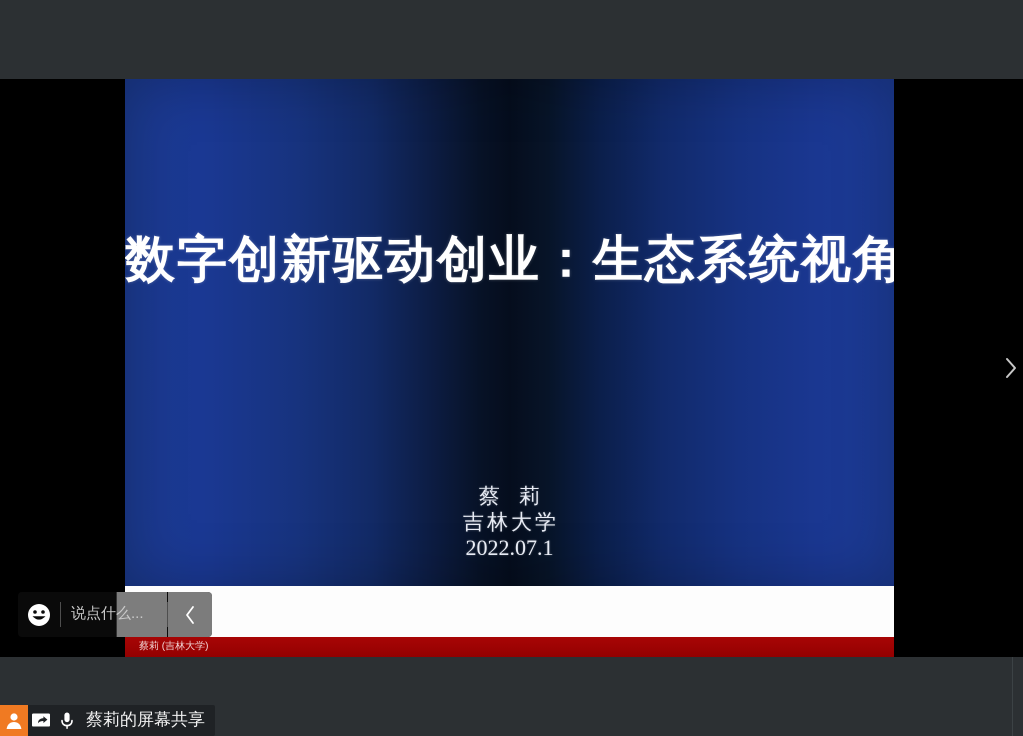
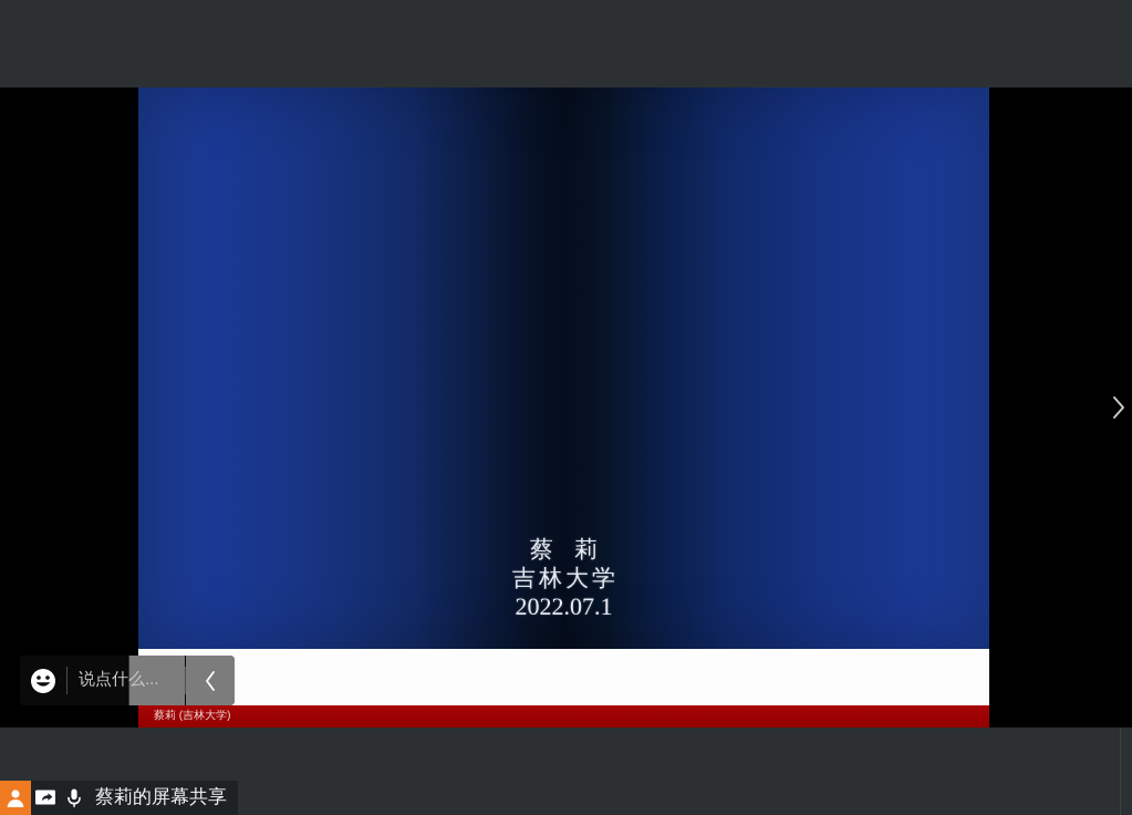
- 数字创新驱动创业：生态系统视角
  蔡 莉
  吉林大学
  2022.07.1
  蔡莉 (吉林大学)
  说点什么...
  蔡莉的屏幕共享
